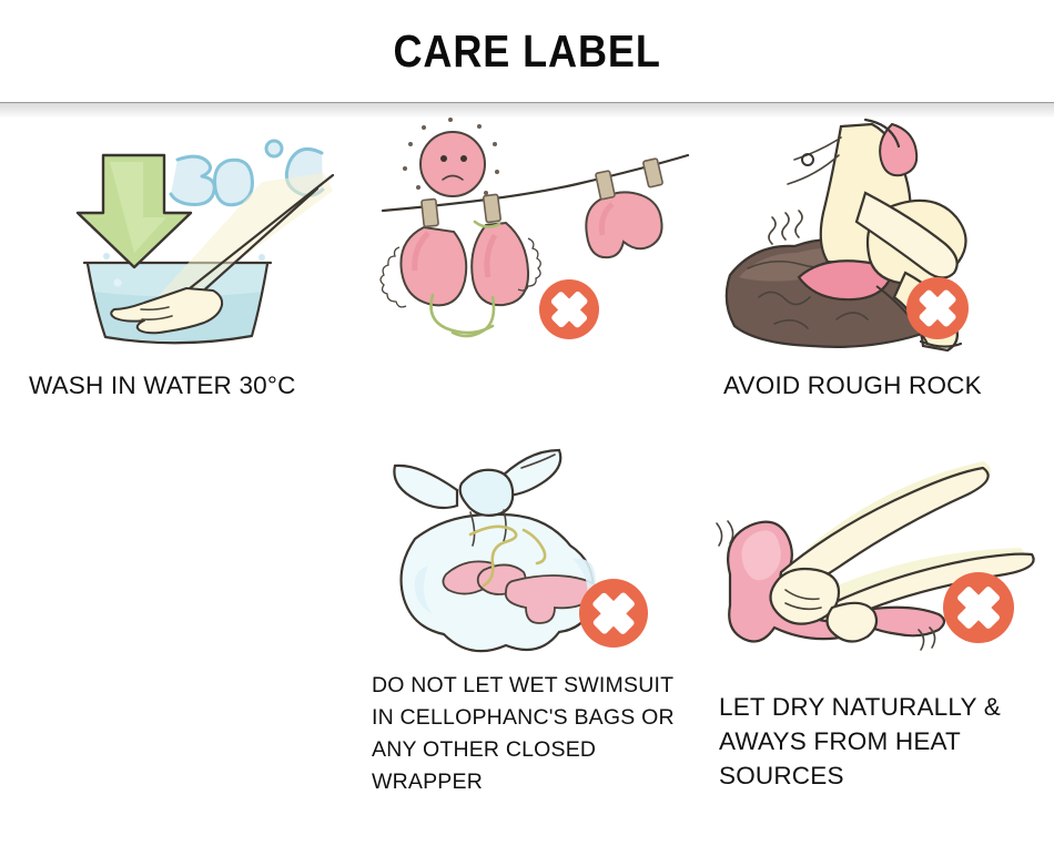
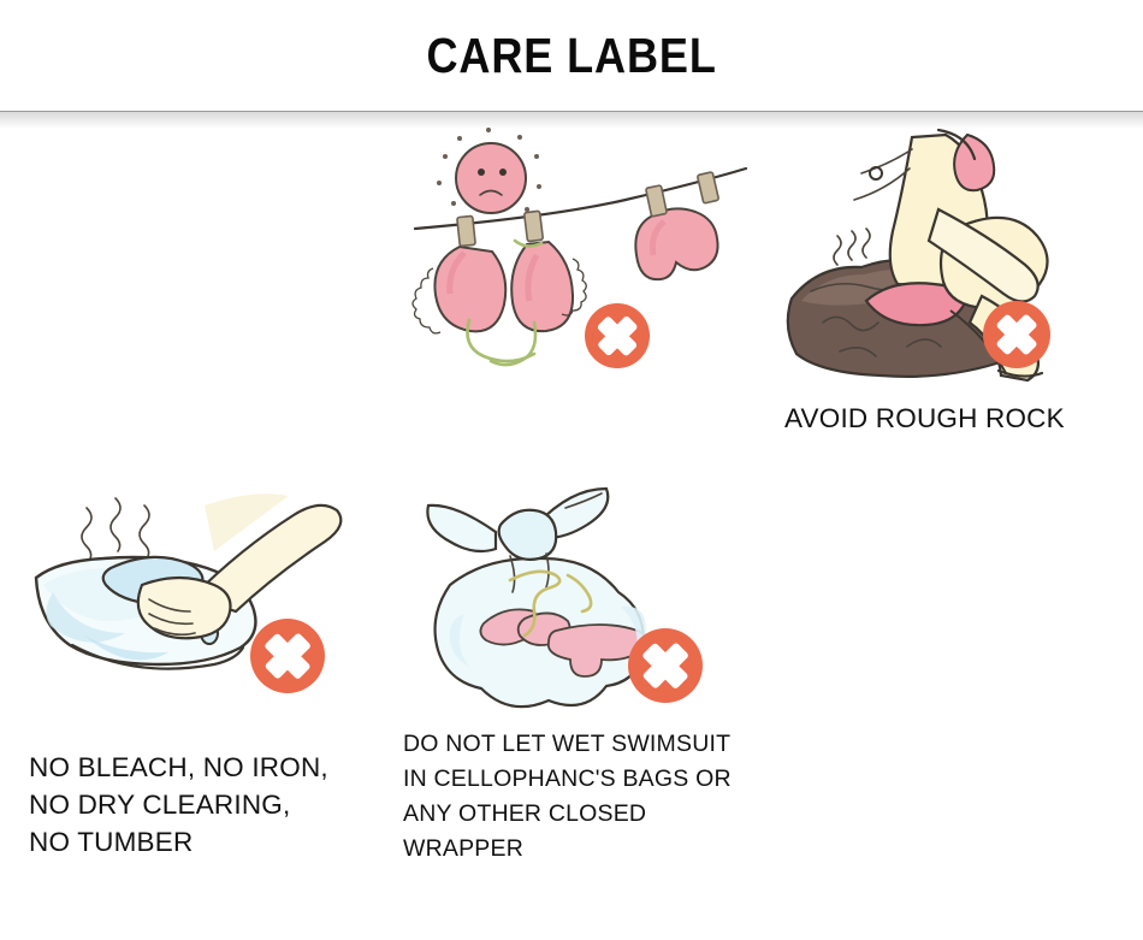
  CARE LABEL
- WASH IN WATER 30°C
  AVOID ROUGH ROCK
+ NO BLEACH, NO IRON,
+ NO DRY CLEARING,
+ NO TUMBER
  DO NOT LET WET SWIMSUIT
  IN CELLOPHANC'S BAGS OR
  ANY OTHER CLOSED
  WRAPPER
- LET DRY NATURALLY &
- AWAYS FROM HEAT
- SOURCES
